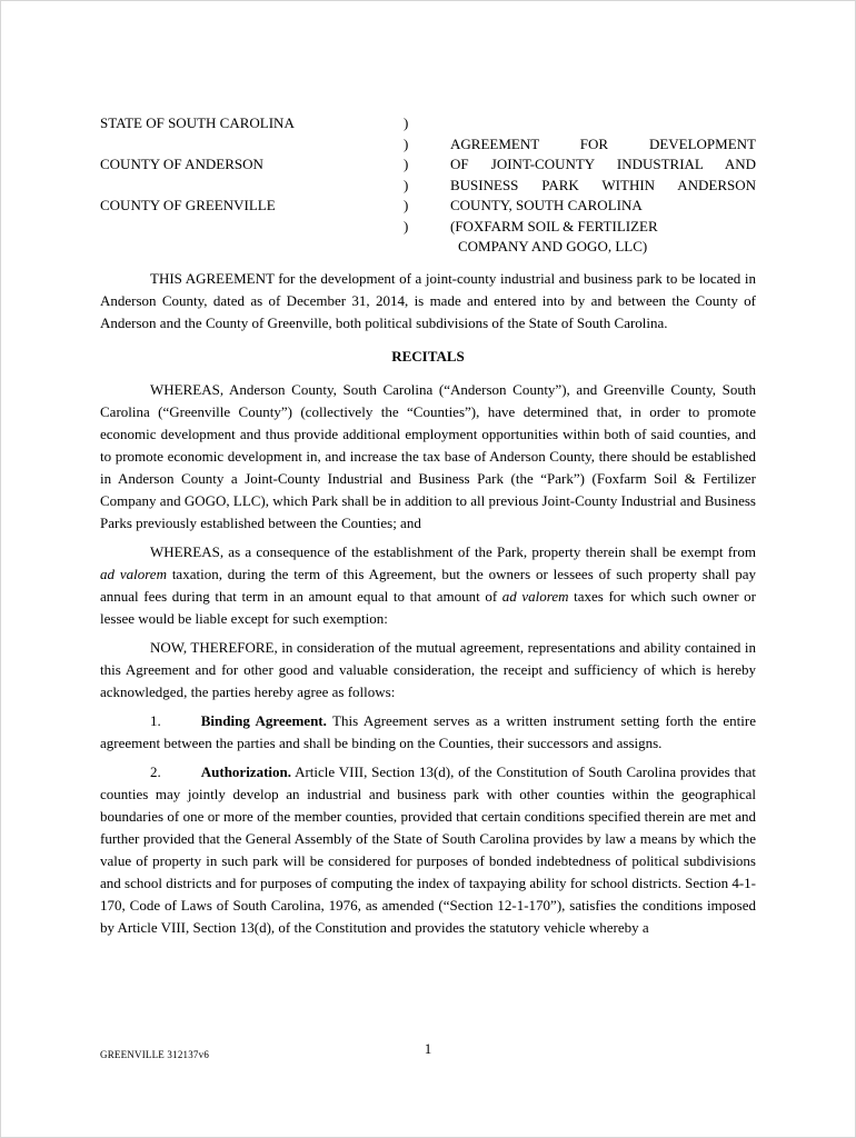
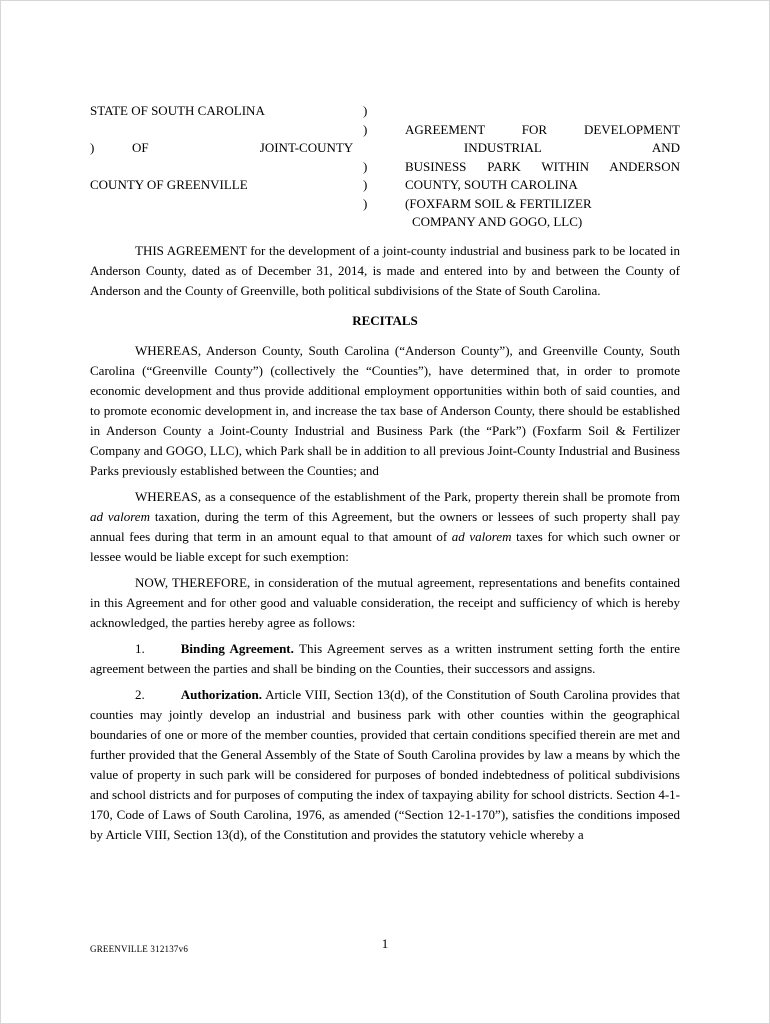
  STATE OF SOUTH CAROLINA
  )
  )
  AGREEMENT FOR DEVELOPMENT
- COUNTY OF ANDERSON
  )
  OF JOINT-COUNTY INDUSTRIAL AND
  )
  BUSINESS PARK WITHIN ANDERSON
  COUNTY OF GREENVILLE
  )
  COUNTY, SOUTH CAROLINA
  )
  (FOXFARM SOIL & FERTILIZER
  COMPANY AND GOGO, LLC)
  THIS AGREEMENT for the development of a joint-county industrial and business park to be located in Anderson County, dated as of December 31, 2014, is made and entered into by and between the County of Anderson and the County of Greenville, both political subdivisions of the State of South Carolina.
  RECITALS
  WHEREAS, Anderson County, South Carolina (“Anderson County”), and Greenville County, South Carolina (“Greenville County”) (collectively the “Counties”), have determined that, in order to promote economic development and thus provide additional employment opportunities within both of said counties, and to promote economic development in, and increase the tax base of Anderson County, there should be established in Anderson County a Joint-County Industrial and Business Park (the “Park”) (Foxfarm Soil & Fertilizer Company and GOGO, LLC), which Park shall be in addition to all previous Joint-County Industrial and Business Parks previously established between the Counties; and
- WHEREAS, as a consequence of the establishment of the Park, property therein shall be exempt from ad valorem taxation, during the term of this Agreement, but the owners or lessees of such property shall pay annual fees during that term in an amount equal to that amount of ad valorem taxes for which such owner or lessee would be liable except for such exemption:
+ WHEREAS, as a consequence of the establishment of the Park, property therein shall be promote from ad valorem taxation, during the term of this Agreement, but the owners or lessees of such property shall pay annual fees during that term in an amount equal to that amount of ad valorem taxes for which such owner or lessee would be liable except for such exemption:
- NOW, THEREFORE, in consideration of the mutual agreement, representations and ability contained in this Agreement and for other good and valuable consideration, the receipt and sufficiency of which is hereby acknowledged, the parties hereby agree as follows:
+ NOW, THEREFORE, in consideration of the mutual agreement, representations and benefits contained in this Agreement and for other good and valuable consideration, the receipt and sufficiency of which is hereby acknowledged, the parties hereby agree as follows:
  1. Binding Agreement. This Agreement serves as a written instrument setting forth the entire agreement between the parties and shall be binding on the Counties, their successors and assigns.
  2. Authorization. Article VIII, Section 13(d), of the Constitution of South Carolina provides that counties may jointly develop an industrial and business park with other counties within the geographical boundaries of one or more of the member counties, provided that certain conditions specified therein are met and further provided that the General Assembly of the State of South Carolina provides by law a means by which the value of property in such park will be considered for purposes of bonded indebtedness of political subdivisions and school districts and for purposes of computing the index of taxpaying ability for school districts. Section 4-1-170, Code of Laws of South Carolina, 1976, as amended (“Section 12-1-170”), satisfies the conditions imposed by Article VIII, Section 13(d), of the Constitution and provides the statutory vehicle whereby a
  GREENVILLE 312137v6
  1
